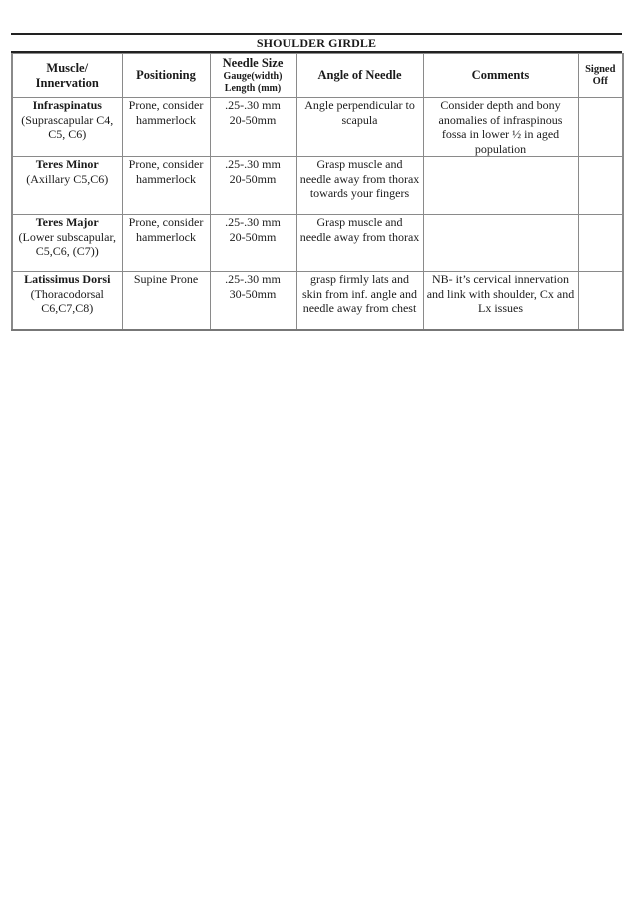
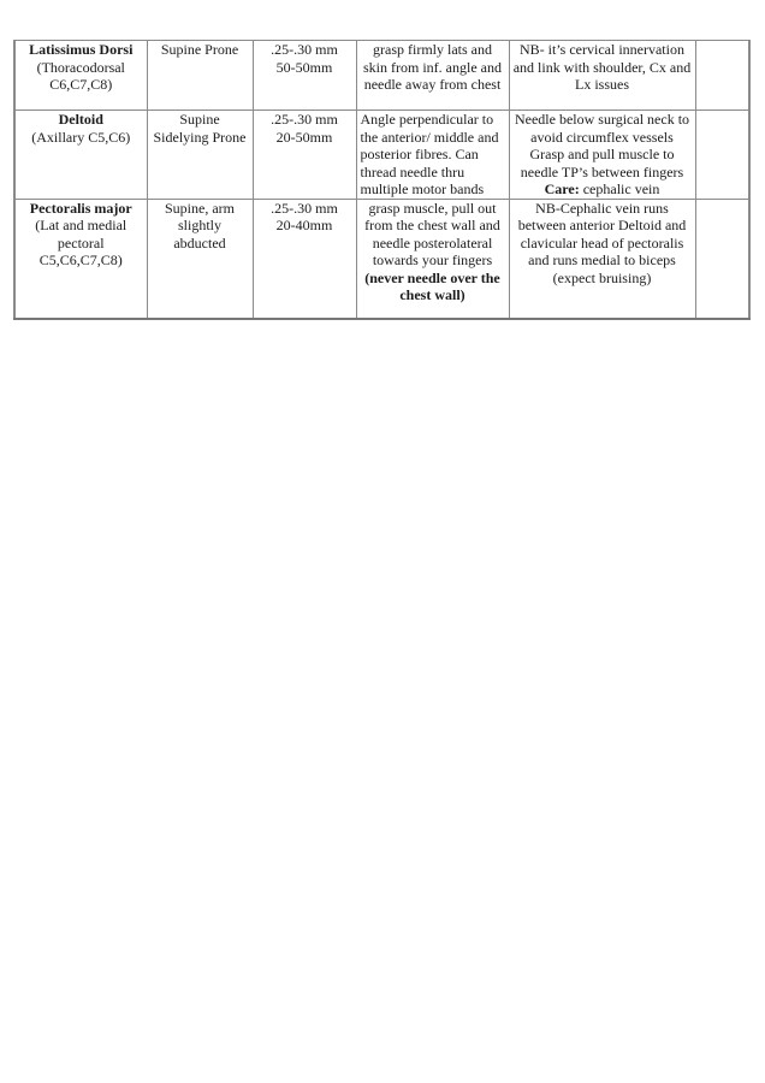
- SHOULDER GIRDLE
- Muscle/ Innervation	Positioning	Needle Size Gauge(width) Length (mm)	Angle of Needle	Comments	Signed Off
- Infraspinatus (Suprascapular C4, C5, C6)	Prone, consider hammerlock	.25-.30 mm 20-50mm	Angle perpendicular to scapula	Consider depth and bony anomalies of infraspinous fossa in lower ½ in aged population
- Teres Minor (Axillary C5,C6)	Prone, consider hammerlock	.25-.30 mm 20-50mm	Grasp muscle and needle away from thorax towards your fingers
- Teres Major (Lower subscapular, C5,C6, (C7))	Prone, consider hammerlock	.25-.30 mm 20-50mm	Grasp muscle and needle away from thorax
- Latissimus Dorsi (Thoracodorsal C6,C7,C8)	Supine Prone	.25-.30 mm 30-50mm	grasp firmly lats and skin from inf. angle and needle away from chest	NB- it’s cervical innervation and link with shoulder, Cx and Lx issues
+ Latissimus Dorsi (Thoracodorsal C6,C7,C8)	Supine Prone	.25-.30 mm 50-50mm	grasp firmly lats and skin from inf. angle and needle away from chest	NB- it’s cervical innervation and link with shoulder, Cx and Lx issues
+ Deltoid (Axillary C5,C6)	Supine Sidelying Prone	.25-.30 mm 20-50mm	Angle perpendicular to the anterior/ middle and posterior fibres. Can thread needle thru multiple motor bands	Needle below surgical neck to avoid circumflex vessels Grasp and pull muscle to needle TP’s between fingers Care: cephalic vein
+ Pectoralis major (Lat and medial pectoral C5,C6,C7,C8)	Supine, arm slightly abducted	.25-.30 mm 20-40mm	grasp muscle, pull out from the chest wall and needle posterolateral towards your fingers (never needle over the chest wall)	NB-Cephalic vein runs between anterior Deltoid and clavicular head of pectoralis and runs medial to biceps (expect bruising)
